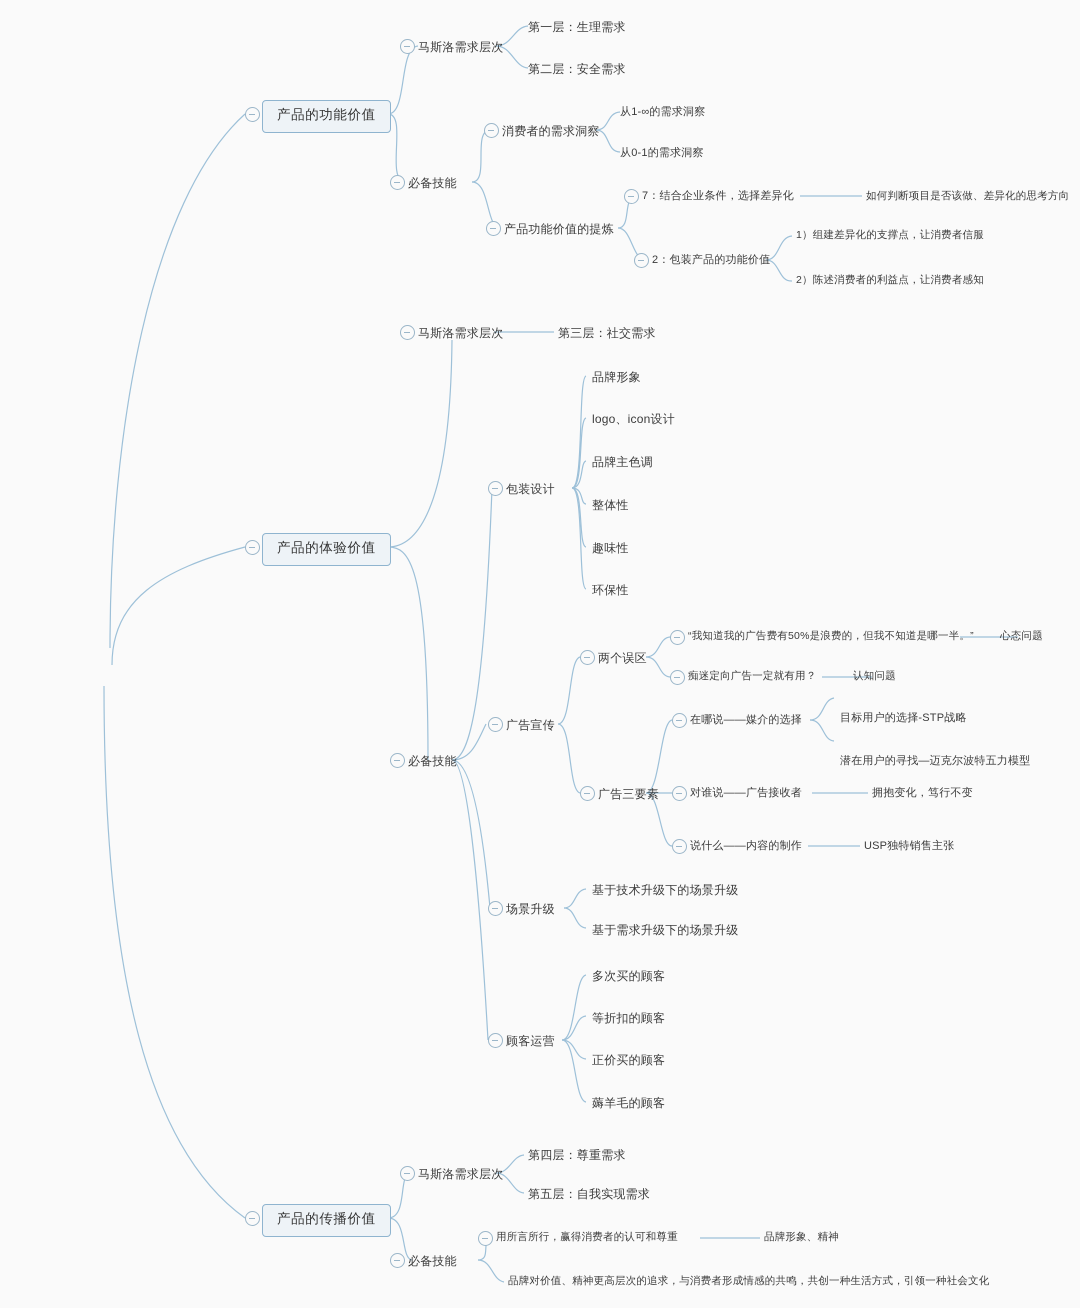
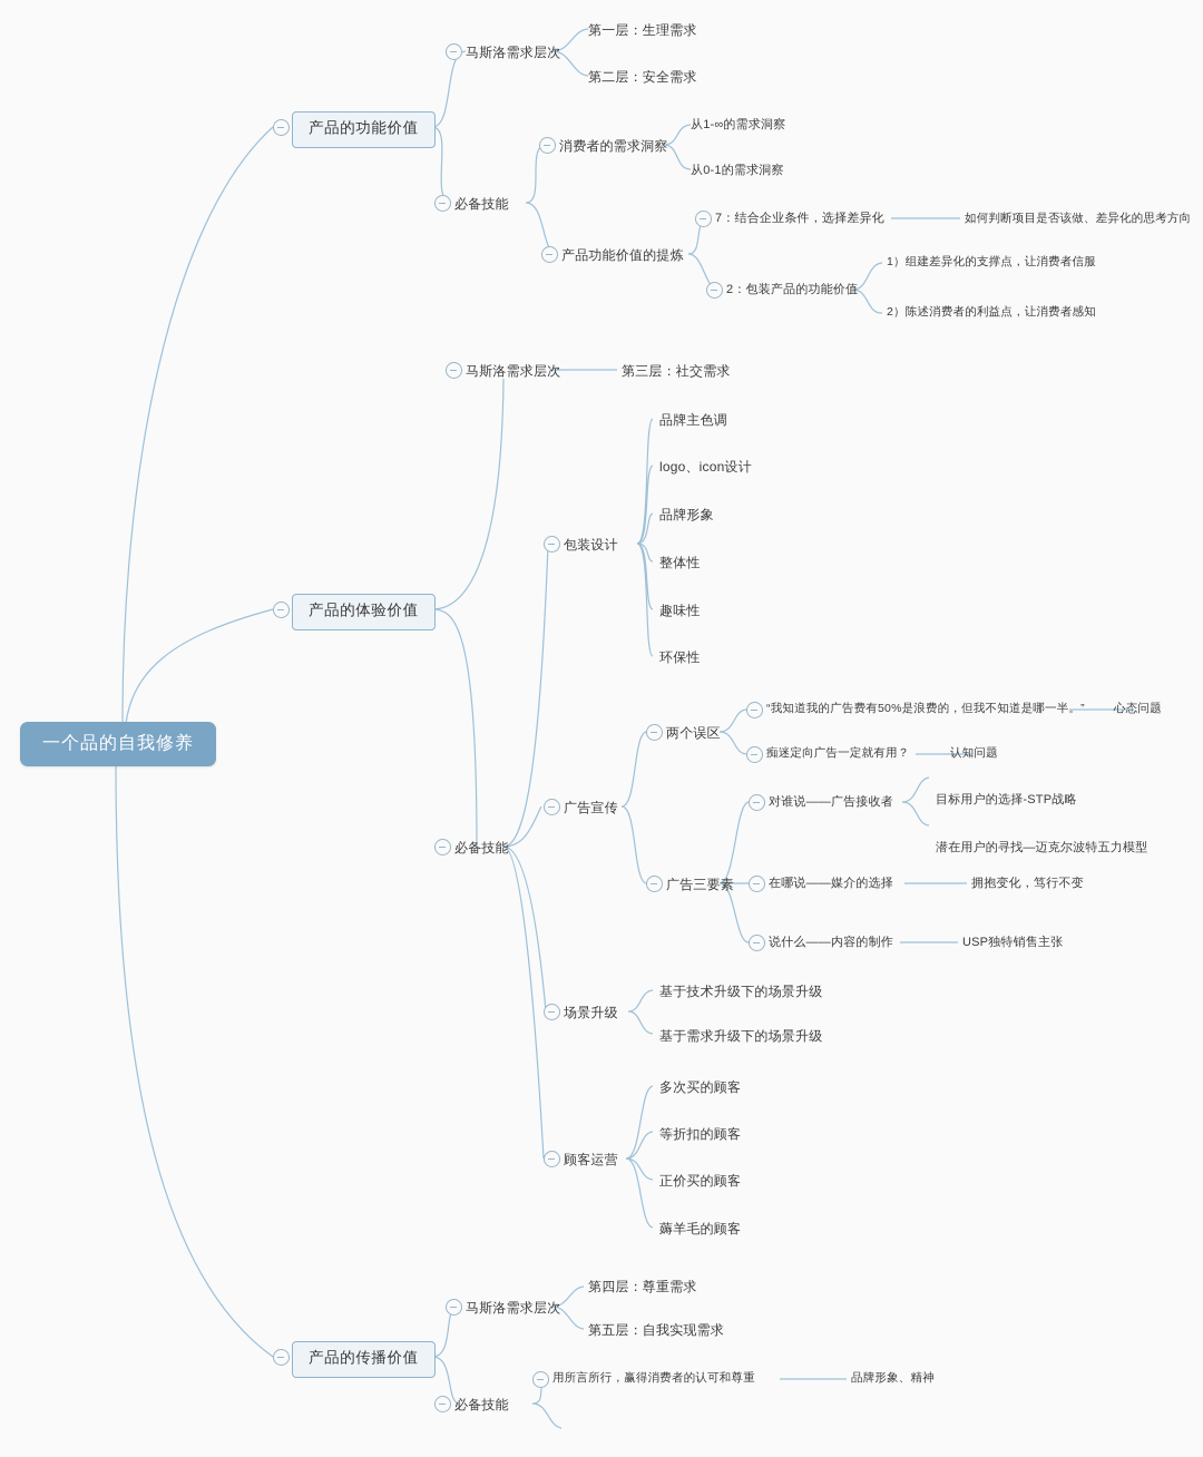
+ 一个品的自我修养
  产品的功能价值
  马斯洛需求层次
  第一层：生理需求
  第二层：安全需求
  必备技能
  消费者的需求洞察
  从1-∞的需求洞察
  从0-1的需求洞察
  产品功能价值的提炼
  7：结合企业条件，选择差异化
  如何判断项目是否该做、差异化的思考方向
  2：包装产品的功能价值
  1）组建差异化的支撑点，让消费者信服
  2）陈述消费者的利益点，让消费者感知
  产品的体验价值
  马斯洛需求层次
  第三层：社交需求
  必备技能
  包装设计
- 品牌形象
+ 品牌主色调
  logo、icon设计
- 品牌主色调
+ 品牌形象
  整体性
  趣味性
  环保性
  广告宣传
  两个误区
  “我知道我的广告费有50%是浪费的，但我不知道是哪一半。”
  心态问题
  痴迷定向广告一定就有用？
  认知问题
  广告三要素
- 在哪说——媒介的选择
+ 对谁说——广告接收者
  目标用户的选择-STP战略
  潜在用户的寻找—迈克尔波特五力模型
- 对谁说——广告接收者
+ 在哪说——媒介的选择
  拥抱变化，笃行不变
  说什么——内容的制作
  USP独特销售主张
  场景升级
  基于技术升级下的场景升级
  基于需求升级下的场景升级
  顾客运营
  多次买的顾客
  等折扣的顾客
  正价买的顾客
  薅羊毛的顾客
  产品的传播价值
  马斯洛需求层次
  第四层：尊重需求
  第五层：自我实现需求
  必备技能
  用所言所行，赢得消费者的认可和尊重
  品牌形象、精神
- 品牌对价值、精神更高层次的追求，与消费者形成情感的共鸣，共创一种生活方式，引领一种社会文化
